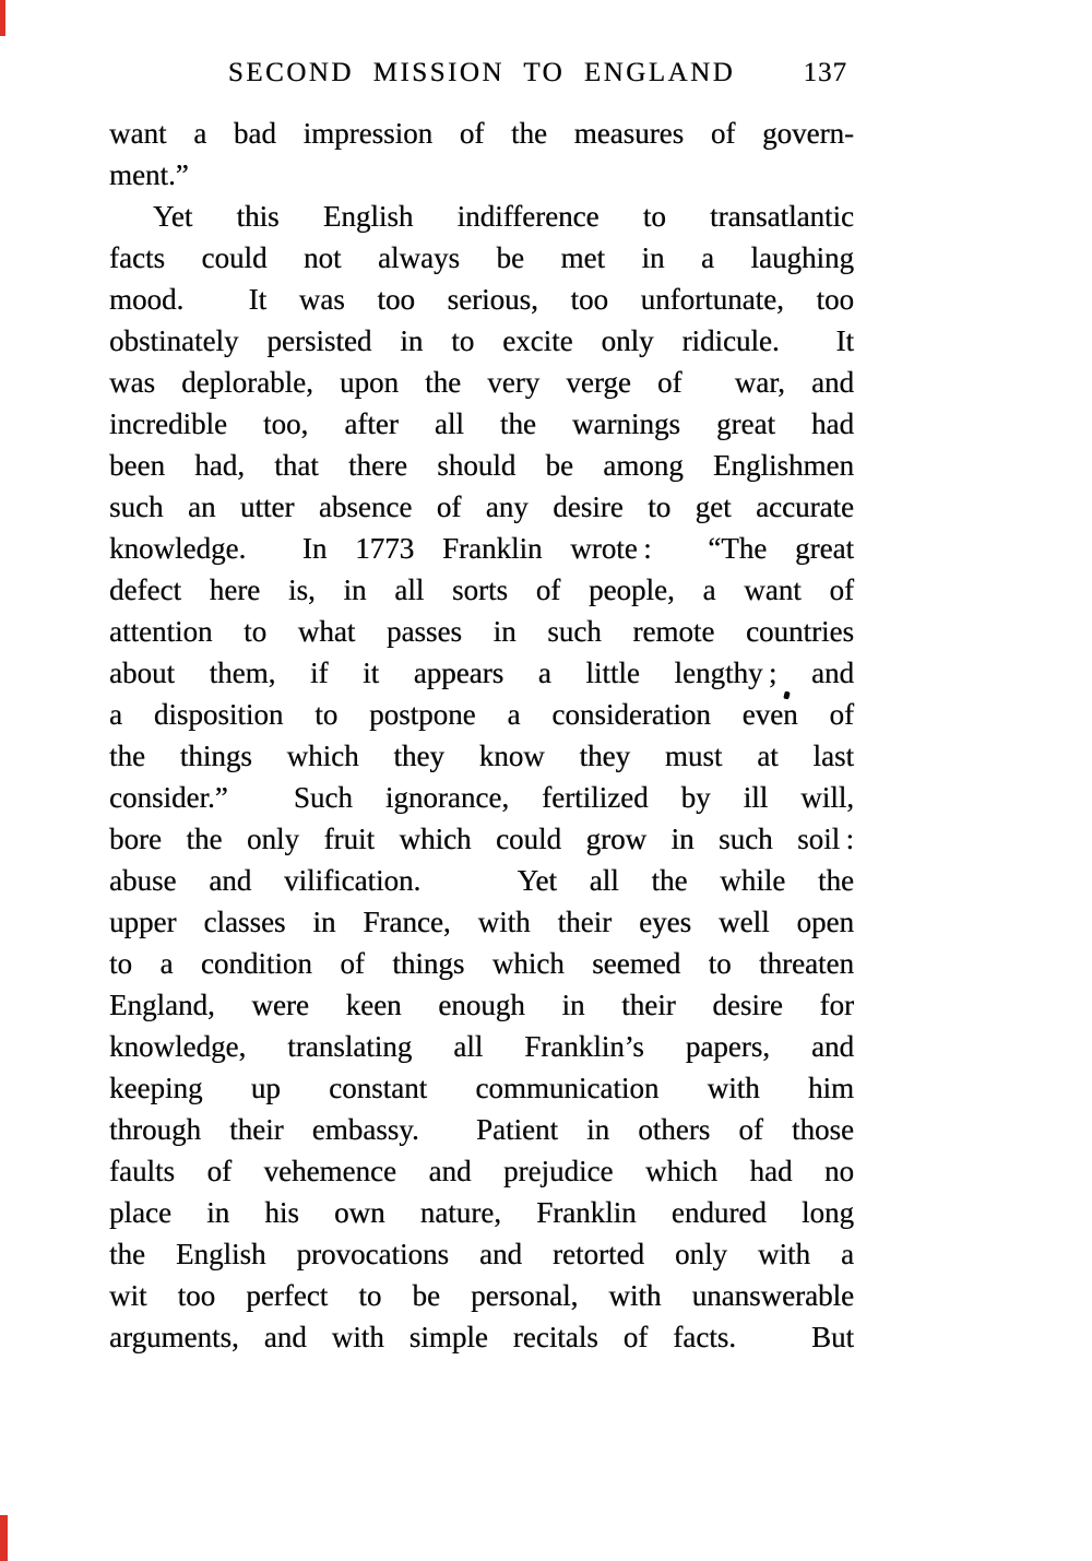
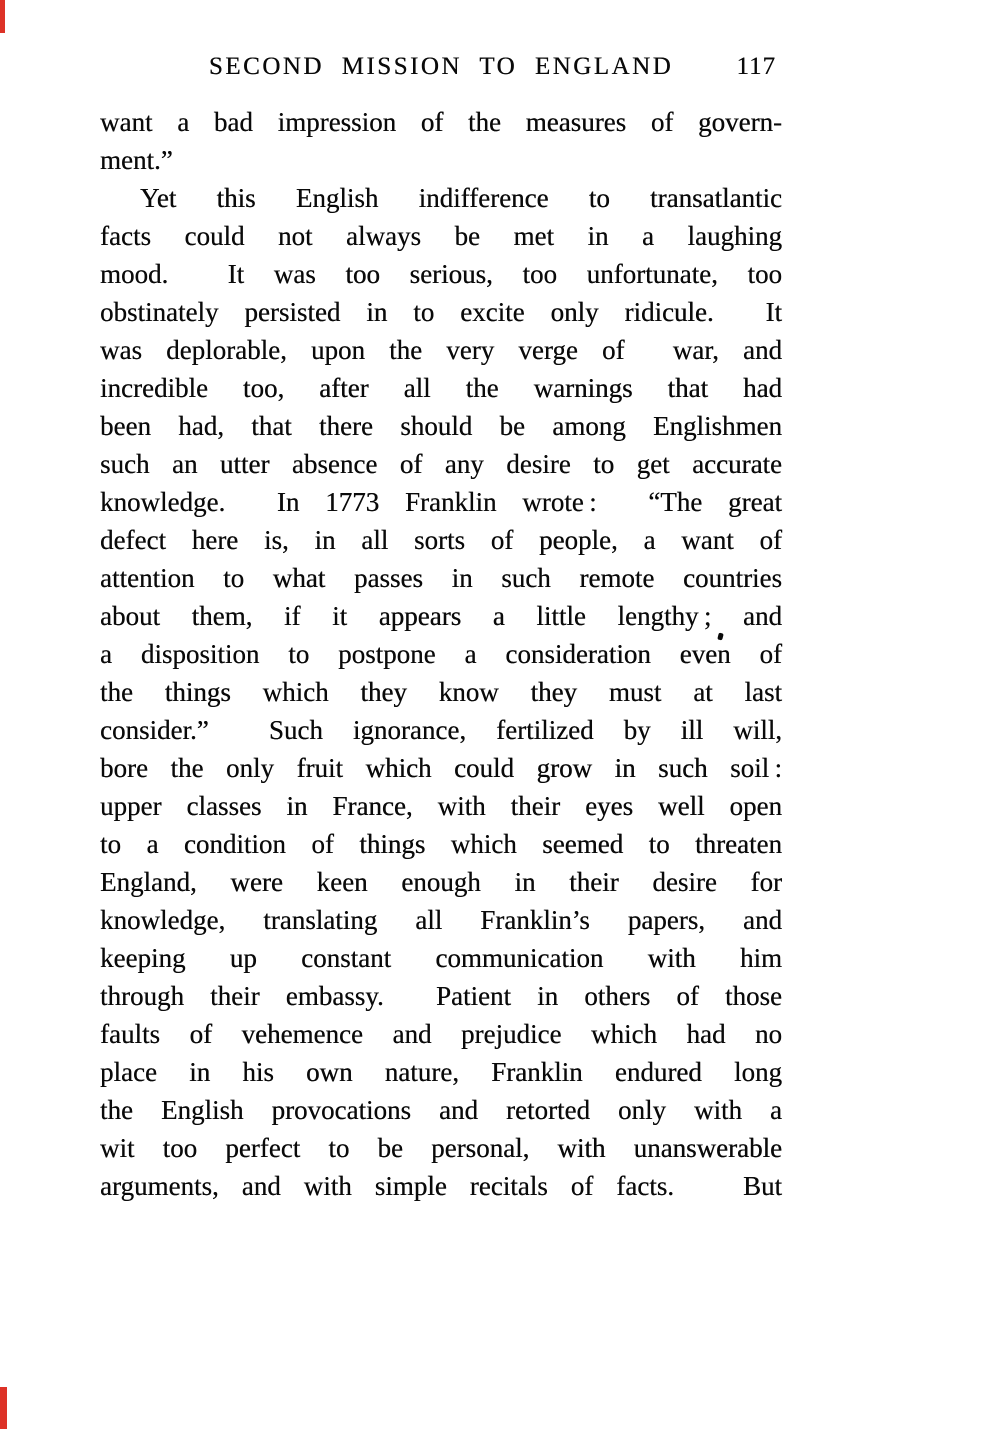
  SECOND MISSION TO ENGLAND
- 137
+ 117
  want a bad impression of the measures of govern-
  ment.”
  Yet this English indifference to transatlantic
  facts could not always be met in a laughing
  mood. It was too serious, too unfortunate, too
  obstinately persisted in to excite only ridicule. It
  was deplorable, upon the very verge of war, and
- incredible too, after all the warnings great had
+ incredible too, after all the warnings that had
  been had, that there should be among Englishmen
  such an utter absence of any desire to get accurate
  knowledge. In 1773 Franklin wrote : “The great
  defect here is, in all sorts of people, a want of
  attention to what passes in such remote countries
  about them, if it appears a little lengthy ; and
  a disposition to postpone a consideration even of
  the things which they know they must at last
  consider.” Such ignorance, fertilized by ill will,
  bore the only fruit which could grow in such soil :
- abuse and vilification. Yet all the while the
  upper classes in France, with their eyes well open
  to a condition of things which seemed to threaten
  England, were keen enough in their desire for
  knowledge, translating all Franklin’s papers, and
  keeping up constant communication with him
  through their embassy. Patient in others of those
  faults of vehemence and prejudice which had no
  place in his own nature, Franklin endured long
  the English provocations and retorted only with a
  wit too perfect to be personal, with unanswerable
  arguments, and with simple recitals of facts. But
